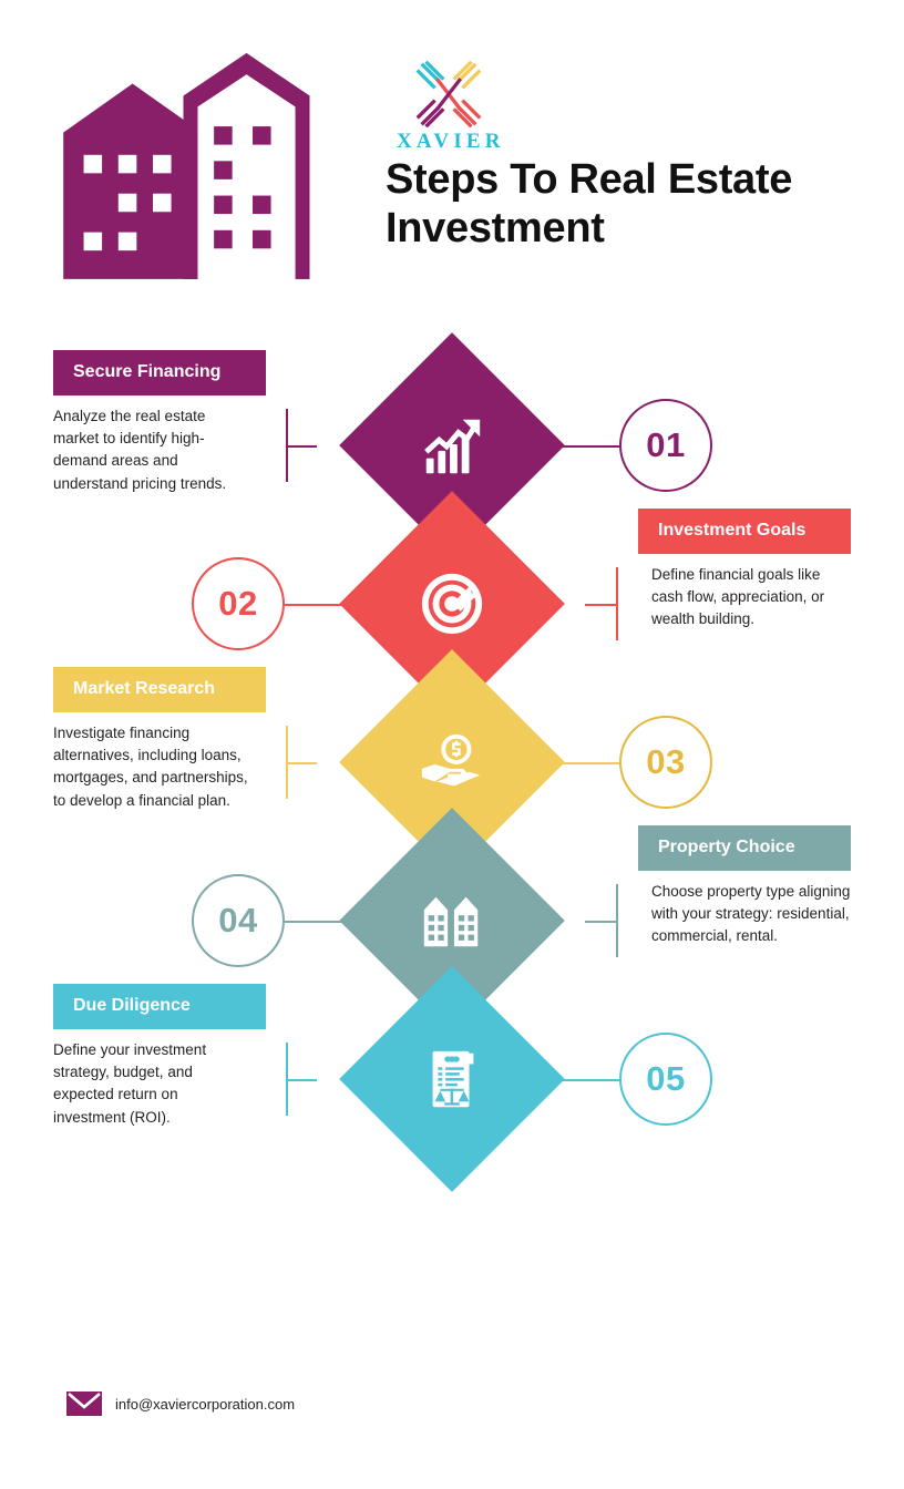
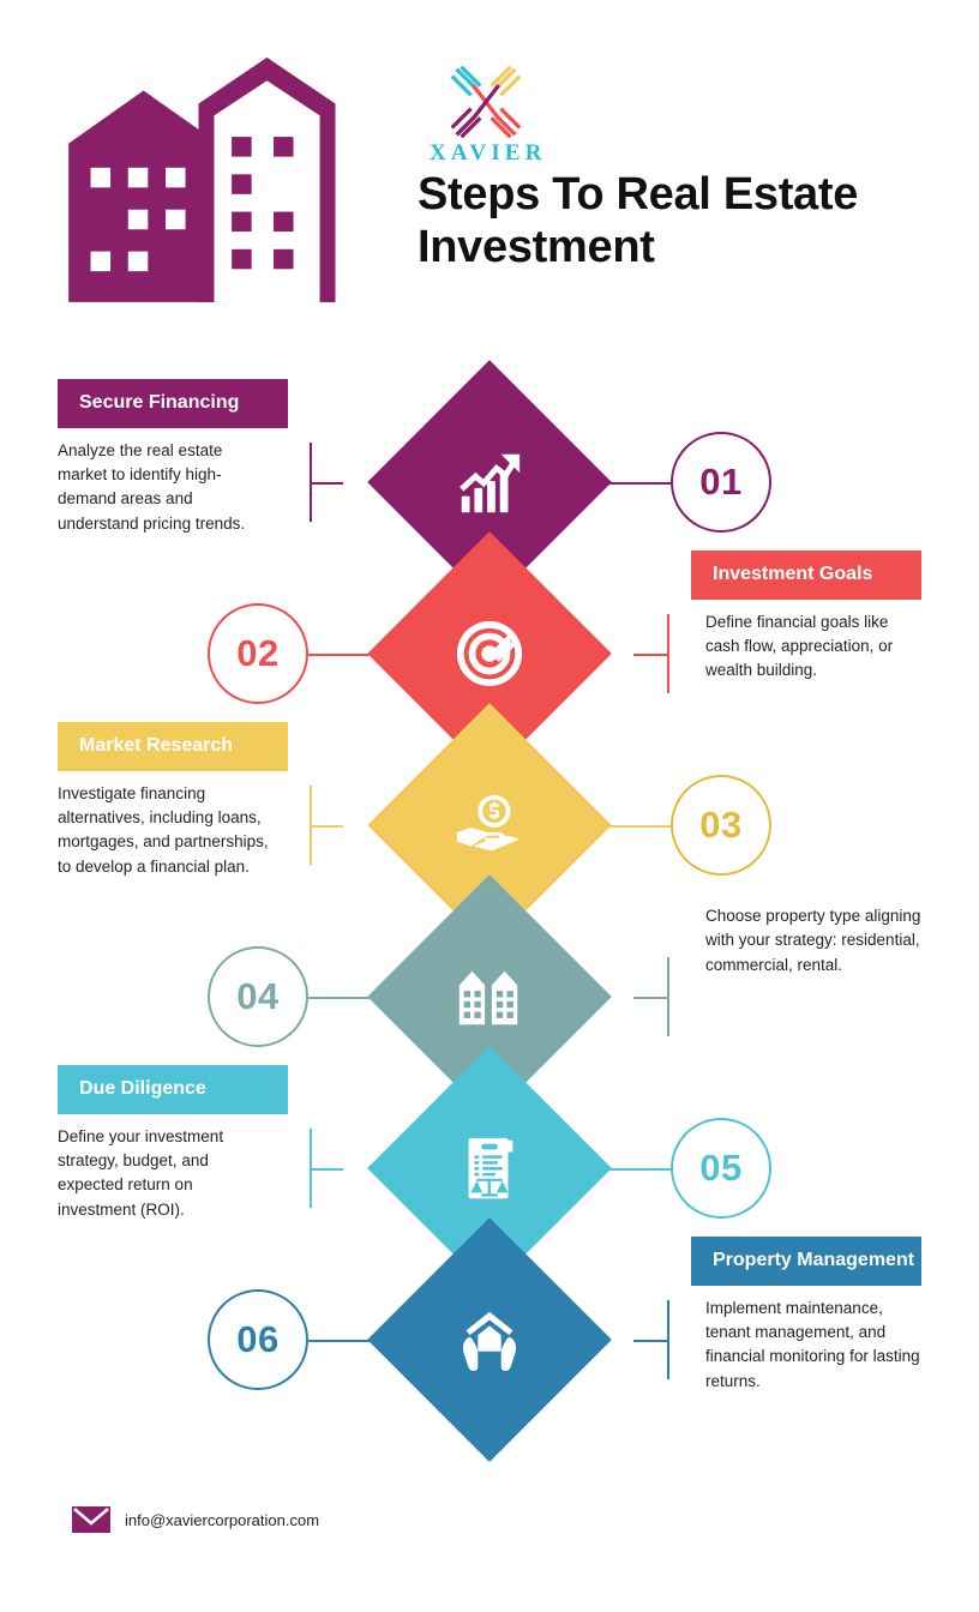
  XAVIER
  Steps To Real Estate Investment
  Secure Financing
  Analyze the real estate market to identify high-demand areas and understand pricing trends.
  01
  02
  Investment Goals
  Define financial goals like cash flow, appreciation, or wealth building.
  Market Research
  Investigate financing alternatives, including loans, mortgages, and partnerships, to develop a financial plan.
  03
  04
- Property Choice
  Choose property type aligning with your strategy: residential, commercial, rental.
  Due Diligence
  Define your investment strategy, budget, and expected return on investment (ROI).
  05
+ 06
+ Property Management
+ Implement maintenance, tenant management, and financial monitoring for lasting returns.
  info@xaviercorporation.com
